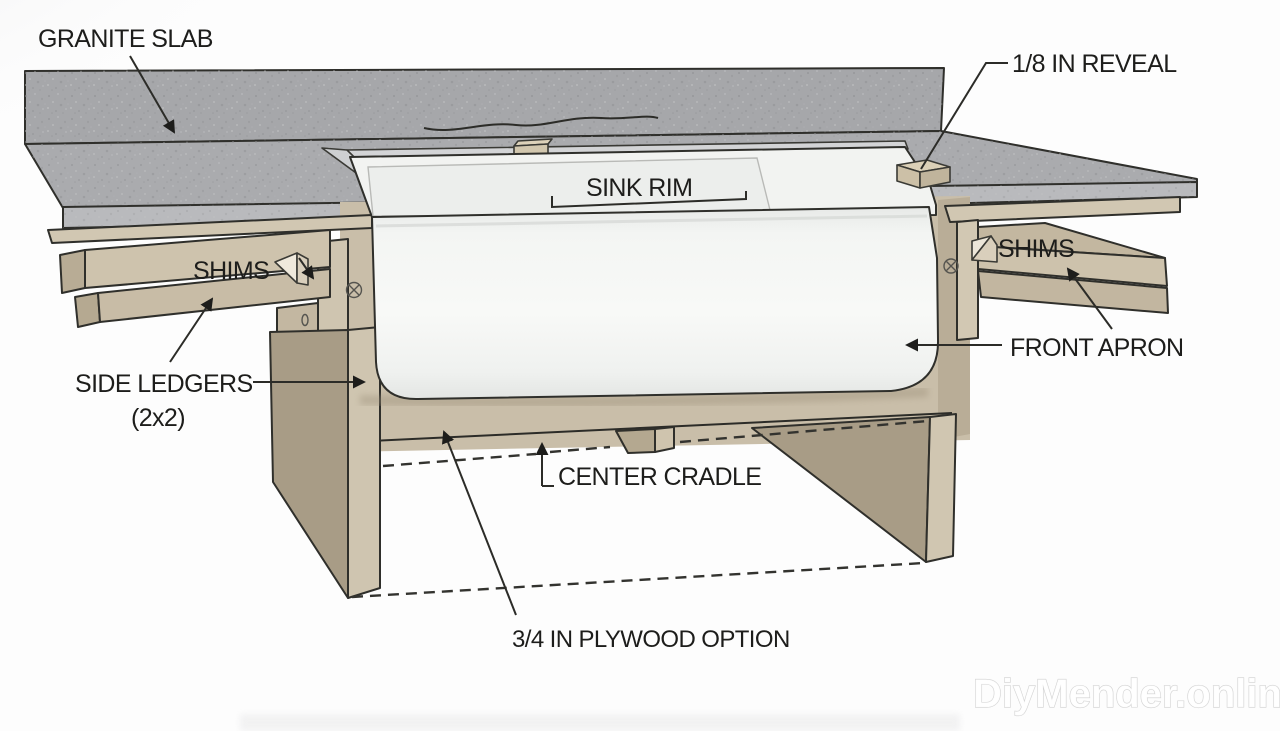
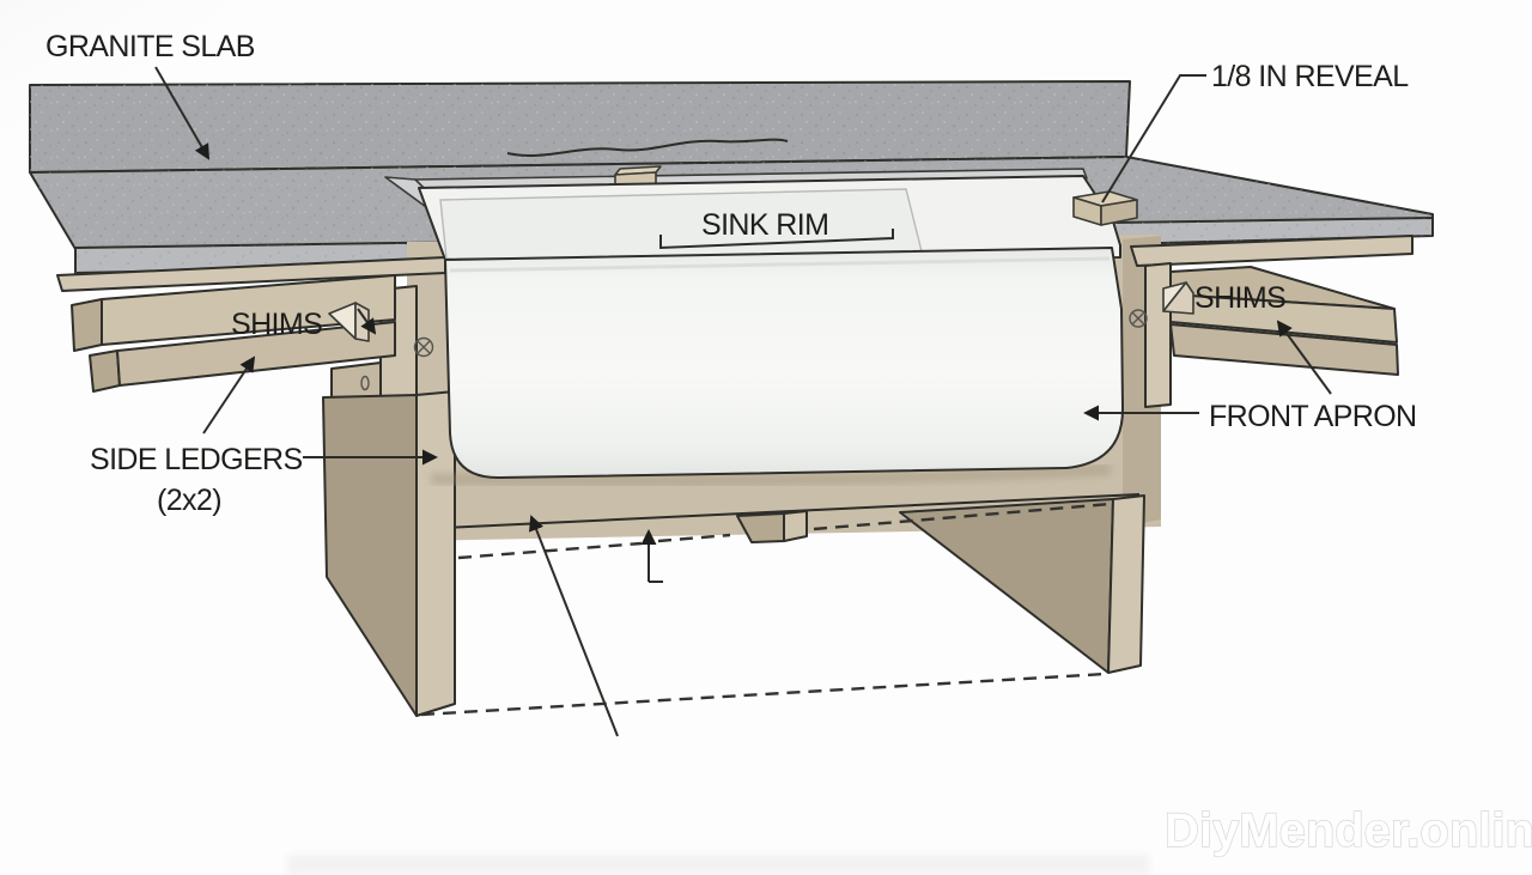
  GRANITE SLAB
  1/8 IN REVEAL
  SINK RIM
  SHIMS
  SHIMS
  SIDE LEDGERS
  (2x2)
  FRONT APRON
- CENTER CRADLE
- 3/4 IN PLYWOOD OPTION
  DiyMender.onlin
